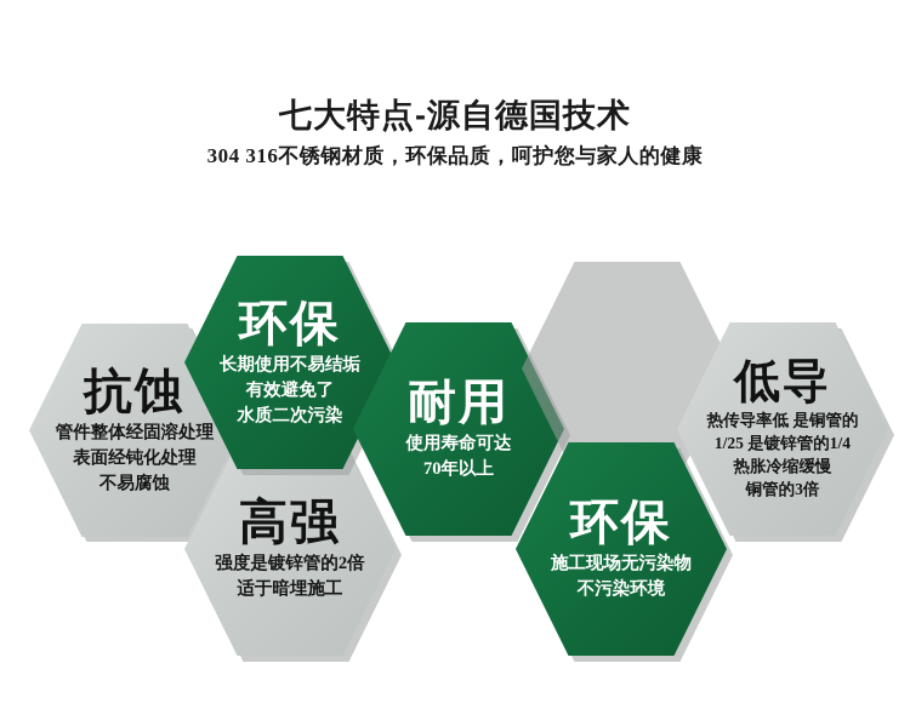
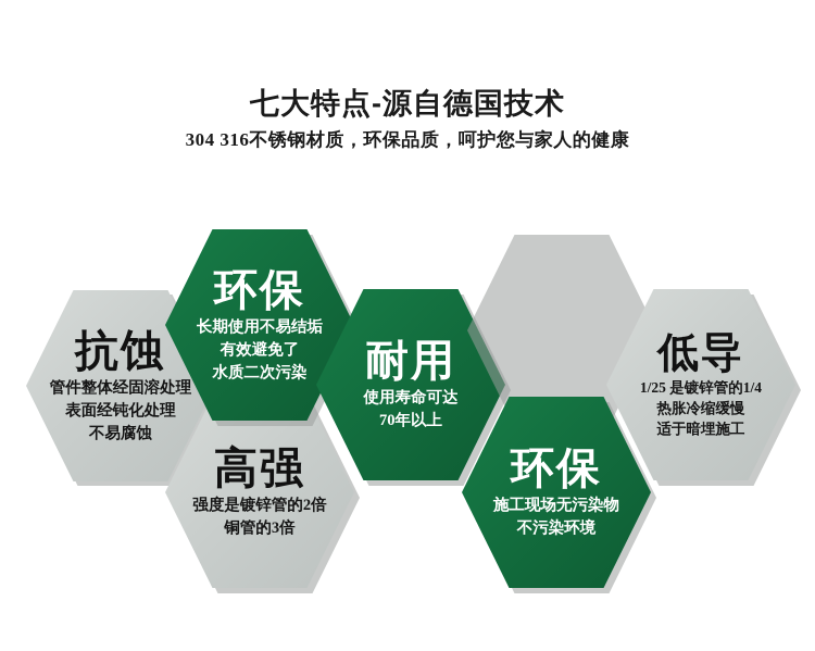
  七大特点-源自德国技术
  304 316不锈钢材质，环保品质，呵护您与家人的健康
  抗蚀
  管件整体经固溶处理
  表面经钝化处理
  不易腐蚀
  高强
  强度是镀锌管的2倍
- 适于暗埋施工
+ 铜管的3倍
  环保
  长期使用不易结垢
  有效避免了
  水质二次污染
  耐用
  使用寿命可达
  70年以上
  环保
  施工现场无污染物
  不污染环境
  低导
- 热传导率低 是铜管的
  1/25 是镀锌管的1/4
  热胀冷缩缓慢
- 铜管的3倍
+ 适于暗埋施工
